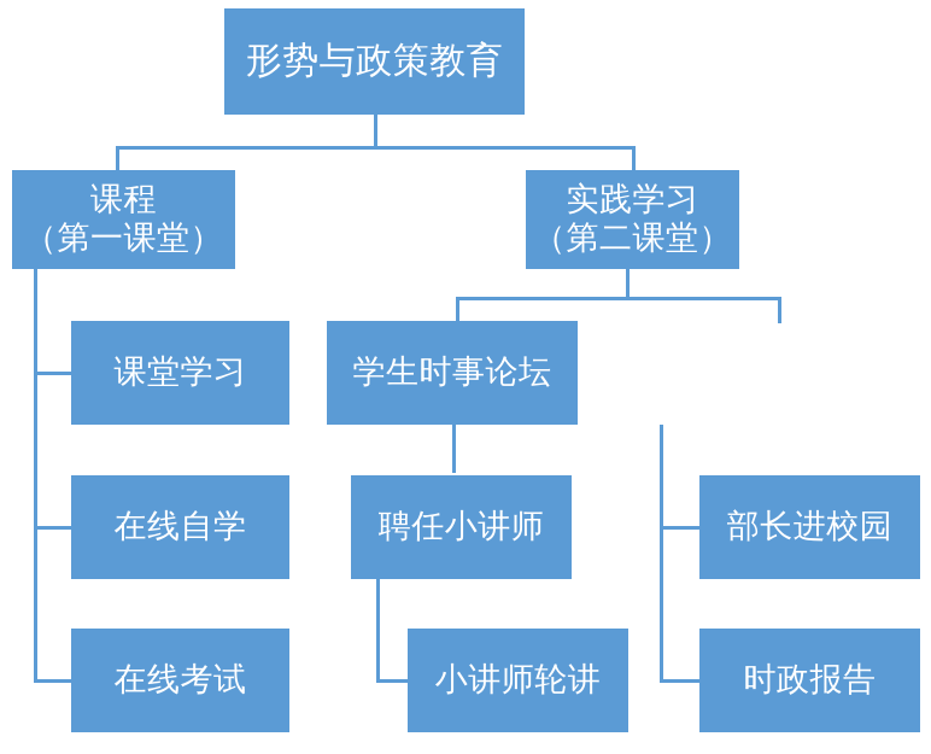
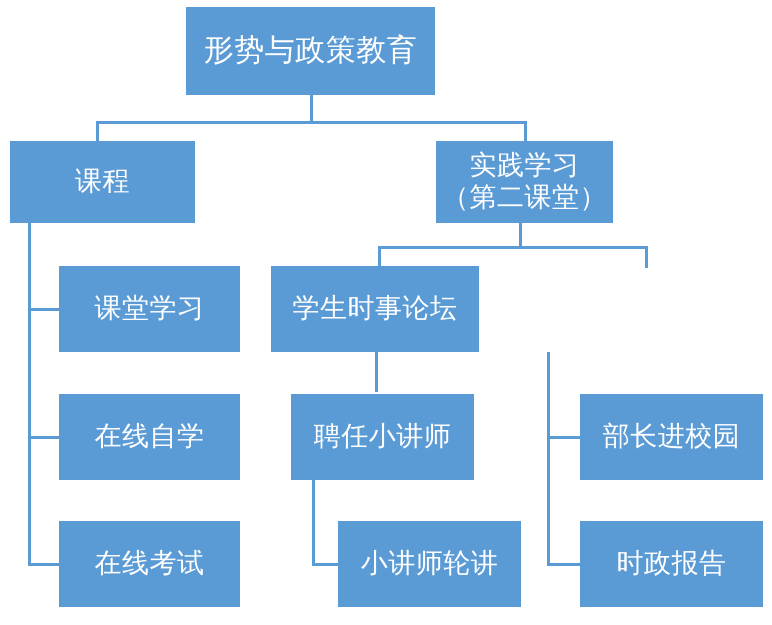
  形势与政策教育
  课程
- （第一课堂）
  实践学习
  （第二课堂）
  课堂学习
  在线自学
  在线考试
  学生时事论坛
  聘任小讲师
  小讲师轮讲
  部长进校园
  时政报告
